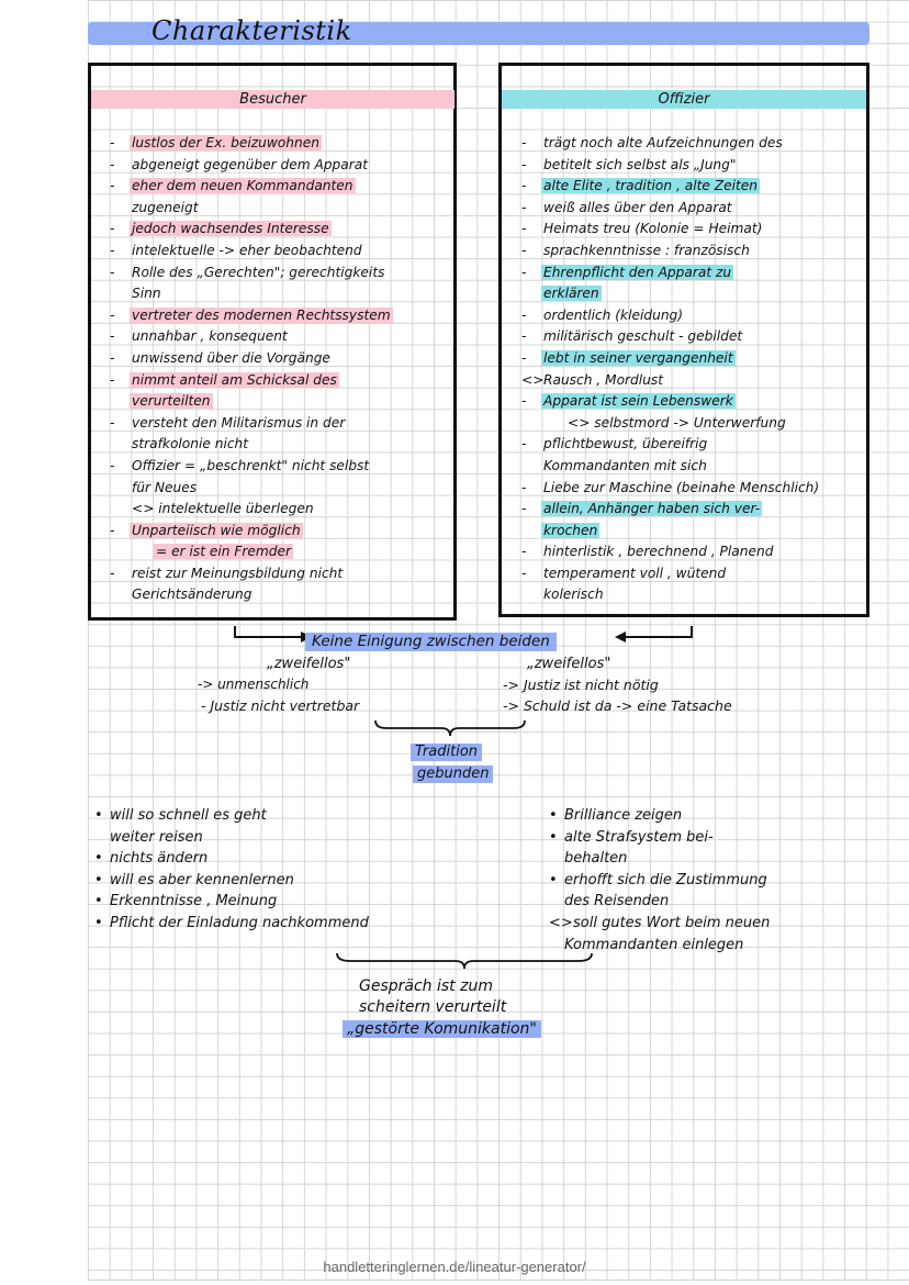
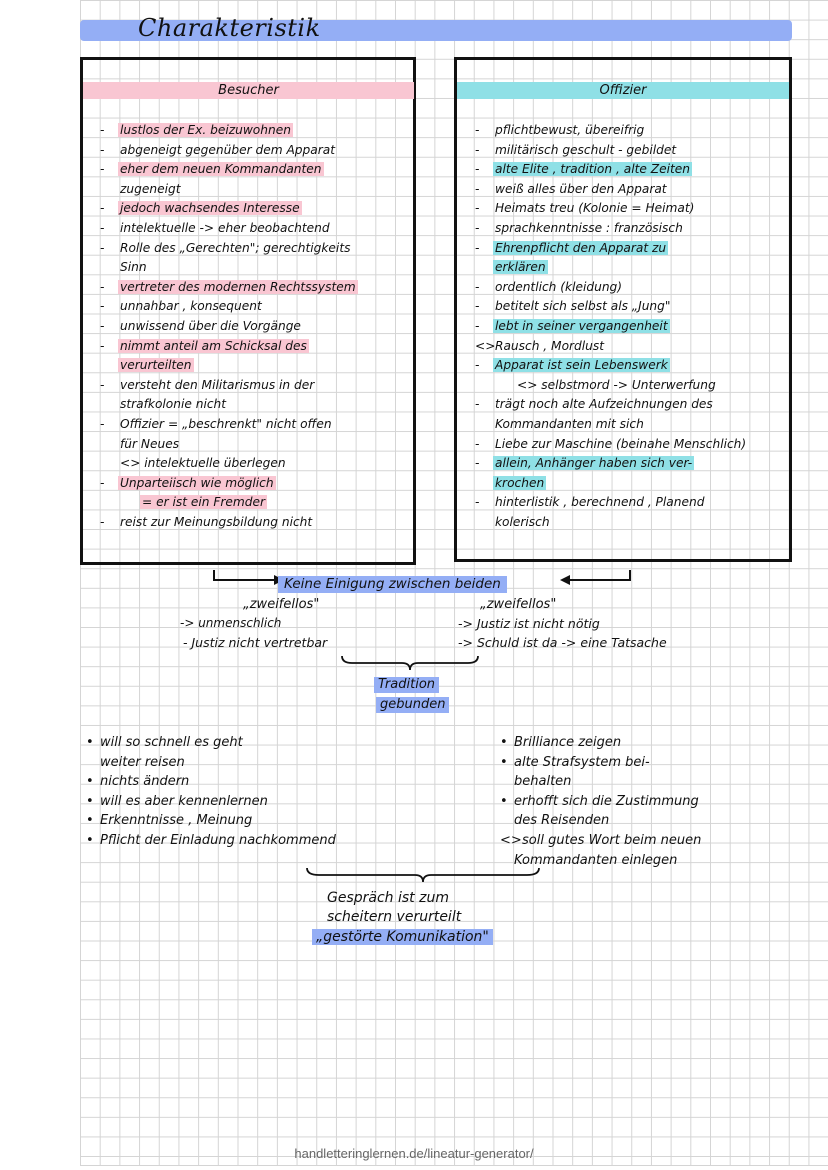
  Charakteristik
  Besucher
  - lustlos der Ex. beizuwohnen
  - abgeneigt gegenüber dem Apparat
  - eher dem neuen Kommandanten
  zugeneigt
  - jedoch wachsendes Interesse
  - intelektuelle -> eher beobachtend
  - Rolle des „Gerechten"; gerechtigkeits
  Sinn
  - vertreter des modernen Rechtssystem
  - unnahbar , konsequent
  - unwissend über die Vorgänge
  - nimmt anteil am Schicksal des
  verurteilten
  - versteht den Militarismus in der
  strafkolonie nicht
- - Offizier = „beschrenkt" nicht selbst
+ - Offizier = „beschrenkt" nicht offen
  für Neues
  <> intelektuelle überlegen
  - Unparteiisch wie möglich
  = er ist ein Fremder
  - reist zur Meinungsbildung nicht
- Gerichtsänderung
  Offizier
- - trägt noch alte Aufzeichnungen des
+ - pflichtbewust, übereifrig
- - betitelt sich selbst als „Jung"
+ - militärisch geschult - gebildet
  - alte Elite , tradition , alte Zeiten
  - weiß alles über den Apparat
  - Heimats treu (Kolonie = Heimat)
  - sprachkenntnisse : französisch
  - Ehrenpflicht den Apparat zu
  erklären
  - ordentlich (kleidung)
- - militärisch geschult - gebildet
+ - betitelt sich selbst als „Jung"
  - lebt in seiner vergangenheit
  <>Rausch , Mordlust
  - Apparat ist sein Lebenswerk
  <> selbstmord -> Unterwerfung
- - pflichtbewust, übereifrig
+ - trägt noch alte Aufzeichnungen des
  Kommandanten mit sich
  - Liebe zur Maschine (beinahe Menschlich)
  - allein, Anhänger haben sich ver-
  krochen
  - hinterlistik , berechnend , Planend
- - temperament voll , wütend
  kolerisch
  Keine Einigung zwischen beiden
  „zweifellos"
  -> unmenschlich
  - Justiz nicht vertretbar
  „zweifellos"
  -> Justiz ist nicht nötig
  -> Schuld ist da -> eine Tatsache
  Tradition
  gebunden
  • will so schnell es geht
  weiter reisen
  • nichts ändern
  • will es aber kennenlernen
  • Erkenntnisse , Meinung
  • Pflicht der Einladung nachkommend
  • Brilliance zeigen
  • alte Strafsystem bei-
  behalten
  • erhofft sich die Zustimmung
  des Reisenden
  <>soll gutes Wort beim neuen
  Kommandanten einlegen
  Gespräch ist zum
  scheitern verurteilt
  „gestörte Komunikation"
  handletteringlernen.de/lineatur-generator/
